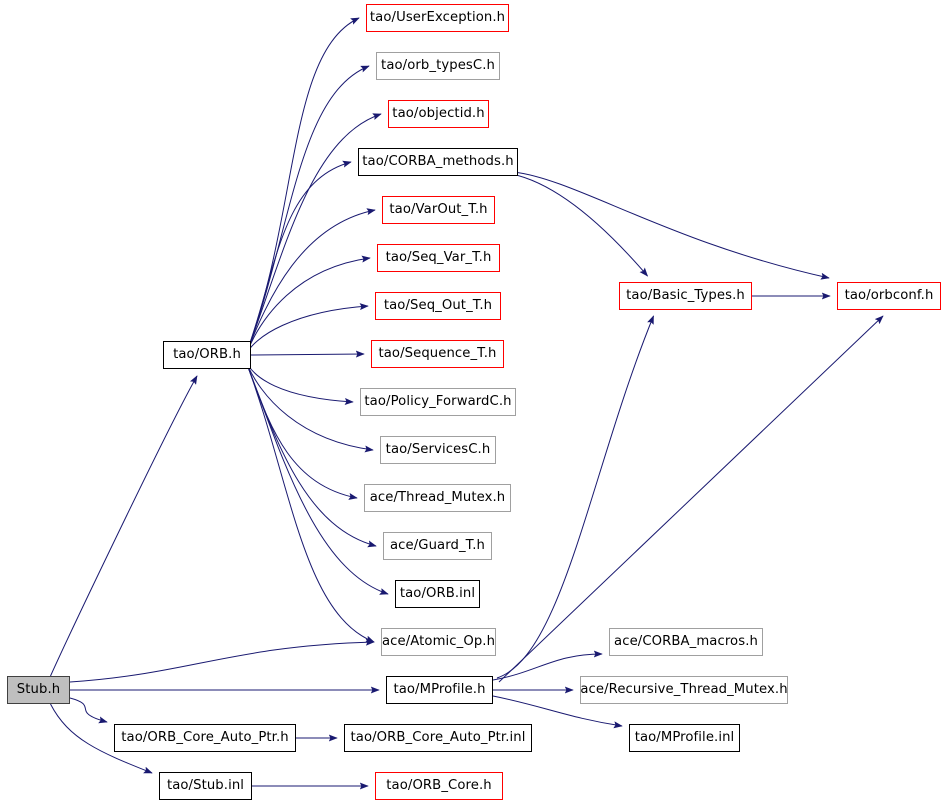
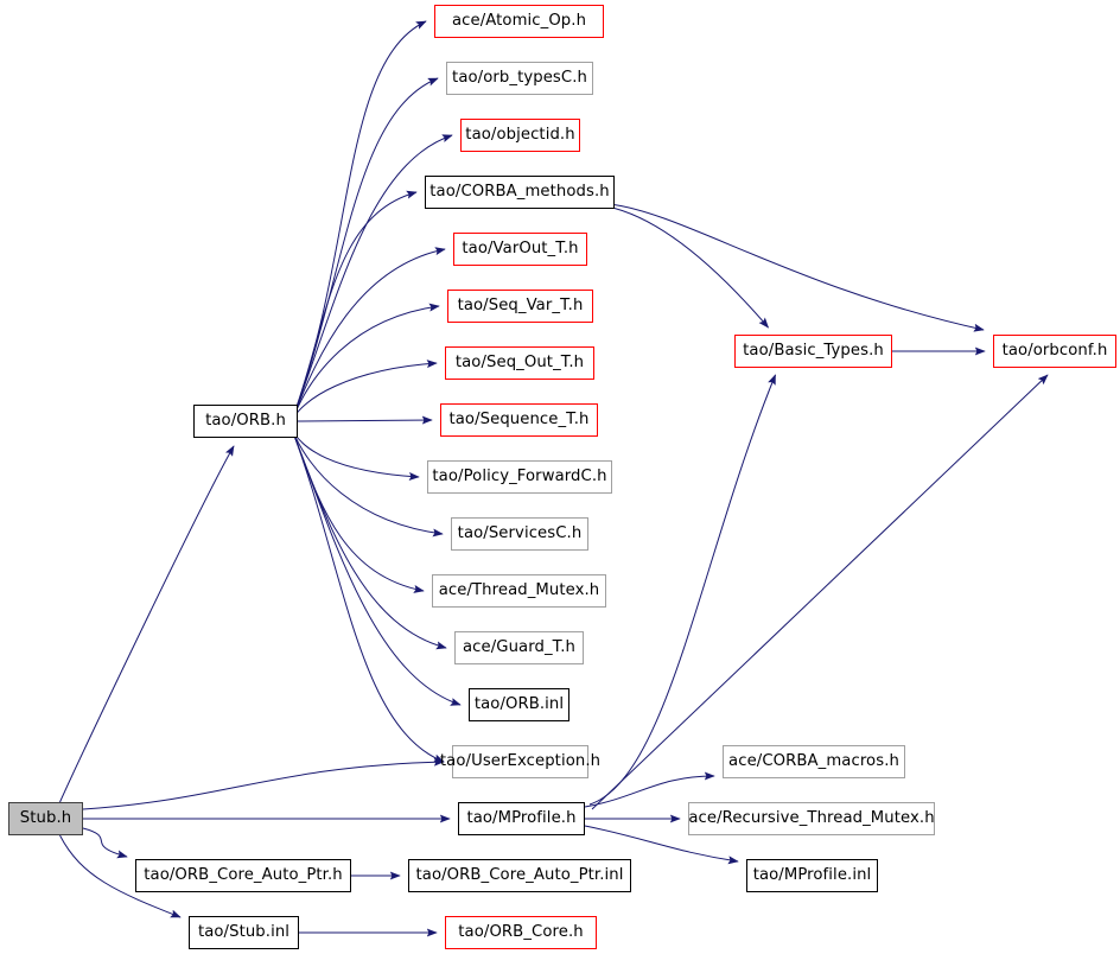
- tao/UserException.h
+ ace/Atomic_Op.h
  tao/orb_typesC.h
  tao/objectid.h
  tao/CORBA_methods.h
  tao/VarOut_T.h
  tao/Seq_Var_T.h
  tao/Seq_Out_T.h
  tao/Sequence_T.h
  tao/Policy_ForwardC.h
  tao/ServicesC.h
  ace/Thread_Mutex.h
  ace/Guard_T.h
  tao/ORB.inl
- ace/Atomic_Op.h
+ tao/UserException.h
  tao/ORB.h
  Stub.h
  tao/MProfile.h
  tao/ORB_Core_Auto_Ptr.h
  tao/ORB_Core_Auto_Ptr.inl
  tao/Stub.inl
  tao/ORB_Core.h
  tao/Basic_Types.h
  tao/orbconf.h
  ace/CORBA_macros.h
  ace/Recursive_Thread_Mutex.h
  tao/MProfile.inl
